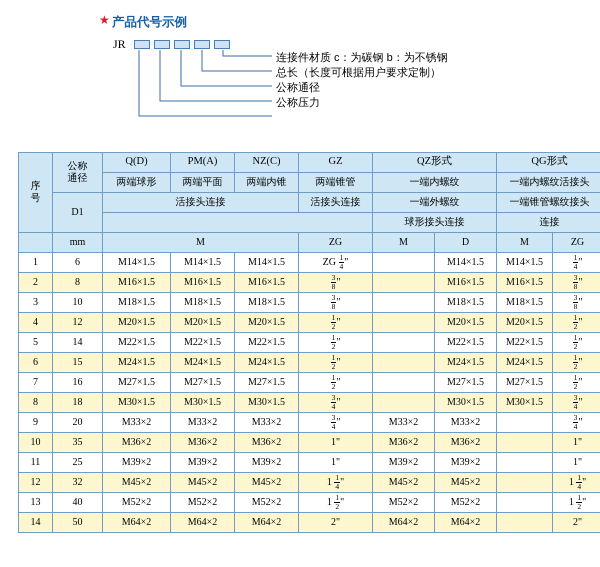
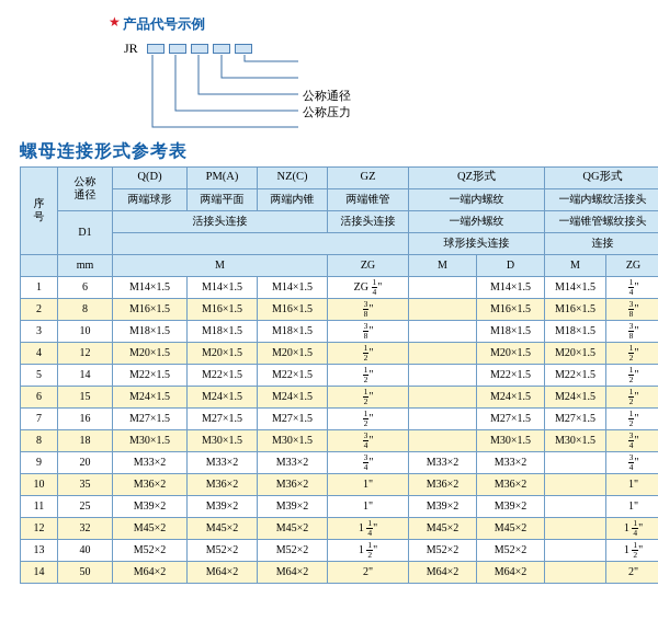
  ★
  产品代号示例
  JR
- 连接件材质 c：为碳钢 b：为不锈钢
- 总长（长度可根据用户要求定制）
  公称通径
  公称压力
+ 螺母连接形式参考表
  序 号	公称 通径	Q(D)	PM(A)	NZ(C)	GZ	QZ形式	QG形式
  两端球形	两端平面	两端内锥	两端锥管	一端内螺纹	一端内螺纹活接头
  D1	活接头连接	活接头连接	一端外螺纹	一端锥管螺纹接头
  	球形接头连接	连接
  	mm	M	ZG	M	D	M	ZG
  1	6	M14×1.5	M14×1.5	M14×1.5	ZG 14"		M14×1.5	M14×1.5	14"
  2	8	M16×1.5	M16×1.5	M16×1.5	38"		M16×1.5	M16×1.5	38"
  3	10	M18×1.5	M18×1.5	M18×1.5	38"		M18×1.5	M18×1.5	38"
  4	12	M20×1.5	M20×1.5	M20×1.5	12"		M20×1.5	M20×1.5	12"
  5	14	M22×1.5	M22×1.5	M22×1.5	12"		M22×1.5	M22×1.5	12"
  6	15	M24×1.5	M24×1.5	M24×1.5	12"		M24×1.5	M24×1.5	12"
  7	16	M27×1.5	M27×1.5	M27×1.5	12"		M27×1.5	M27×1.5	12"
  8	18	M30×1.5	M30×1.5	M30×1.5	34"		M30×1.5	M30×1.5	34"
  9	20	M33×2	M33×2	M33×2	34"	M33×2	M33×2		34"
  10	35	M36×2	M36×2	M36×2	1"	M36×2	M36×2		1"
  11	25	M39×2	M39×2	M39×2	1"	M39×2	M39×2		1"
  12	32	M45×2	M45×2	M45×2	1 14"	M45×2	M45×2		1 14"
  13	40	M52×2	M52×2	M52×2	1 12"	M52×2	M52×2		1 12"
  14	50	M64×2	M64×2	M64×2	2"	M64×2	M64×2		2"
